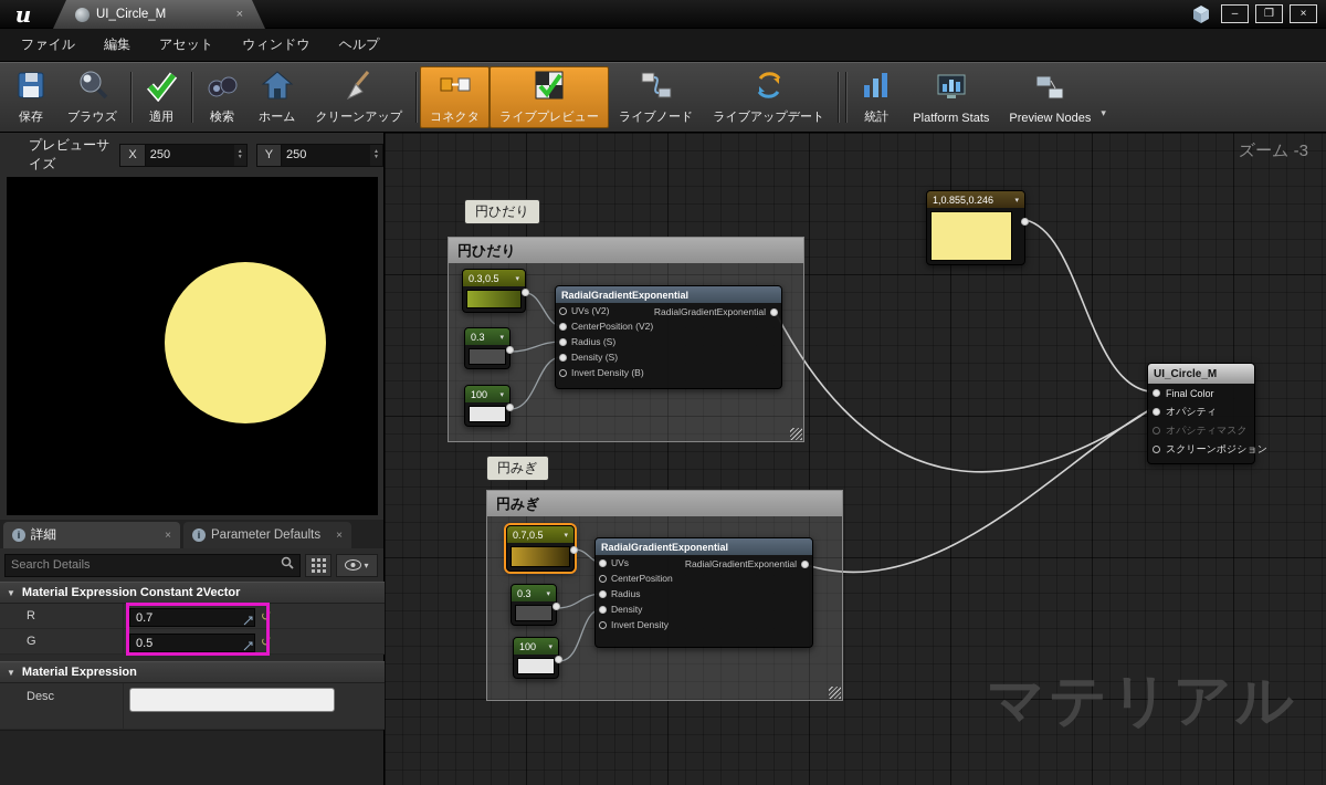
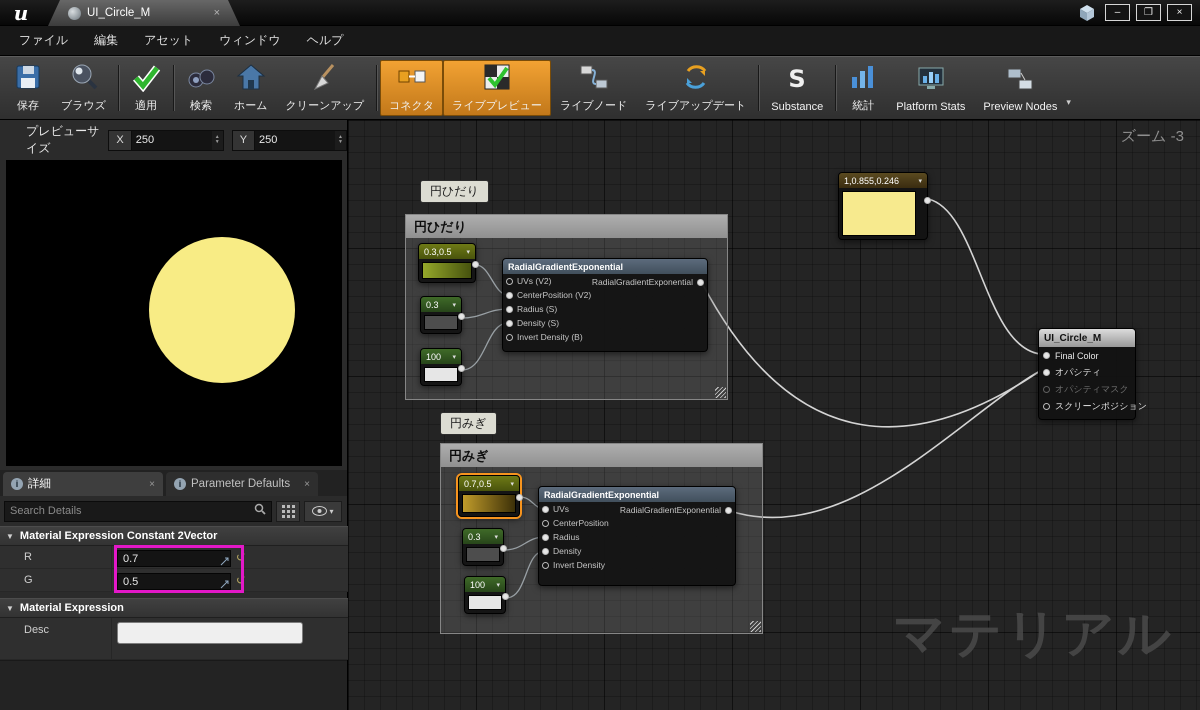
  u
  UI_Circle_M
  ×
  –
  ❐
  ×
  ファイル
  編集
  アセット
  ウィンドウ
  ヘルプ
  保存
  ブラウズ
  適用
  検索
  ホーム
  クリーンアップ
  コネクタ
  ライブプレビュー
  ライブノード
  ライブアップデート
+ S
+ Substance
  統計
  Platform Stats
  Preview Nodes
  ▾
  プレビューサイズ
  X
  250
  Y
  250
  i
  詳細
  ×
  i
  Parameter Defaults
  ×
  Search Details
  ▾
  ▼
  Material Expression Constant 2Vector
  R
  0.7
  ↺
  G
  0.5
  ↺
  ▼
  Material Expression
  Desc
  ズーム -3
  円ひだり
  円みぎ
  円ひだり
  円みぎ
  0.3,0.5
  0.3
  100
  RadialGradientExponential
  UVs (V2)
  CenterPosition (V2)
  Radius (S)
  Density (S)
  Invert Density (B)
  RadialGradientExponential
  0.7,0.5
  0.3
  100
  RadialGradientExponential
  UVs
  CenterPosition
  Radius
  Density
  Invert Density
  RadialGradientExponential
  1,0.855,0.246
  UI_Circle_M
  Final Color
  オパシティ
  オパシティマスク
  スクリーンポジション
  マテリアル
